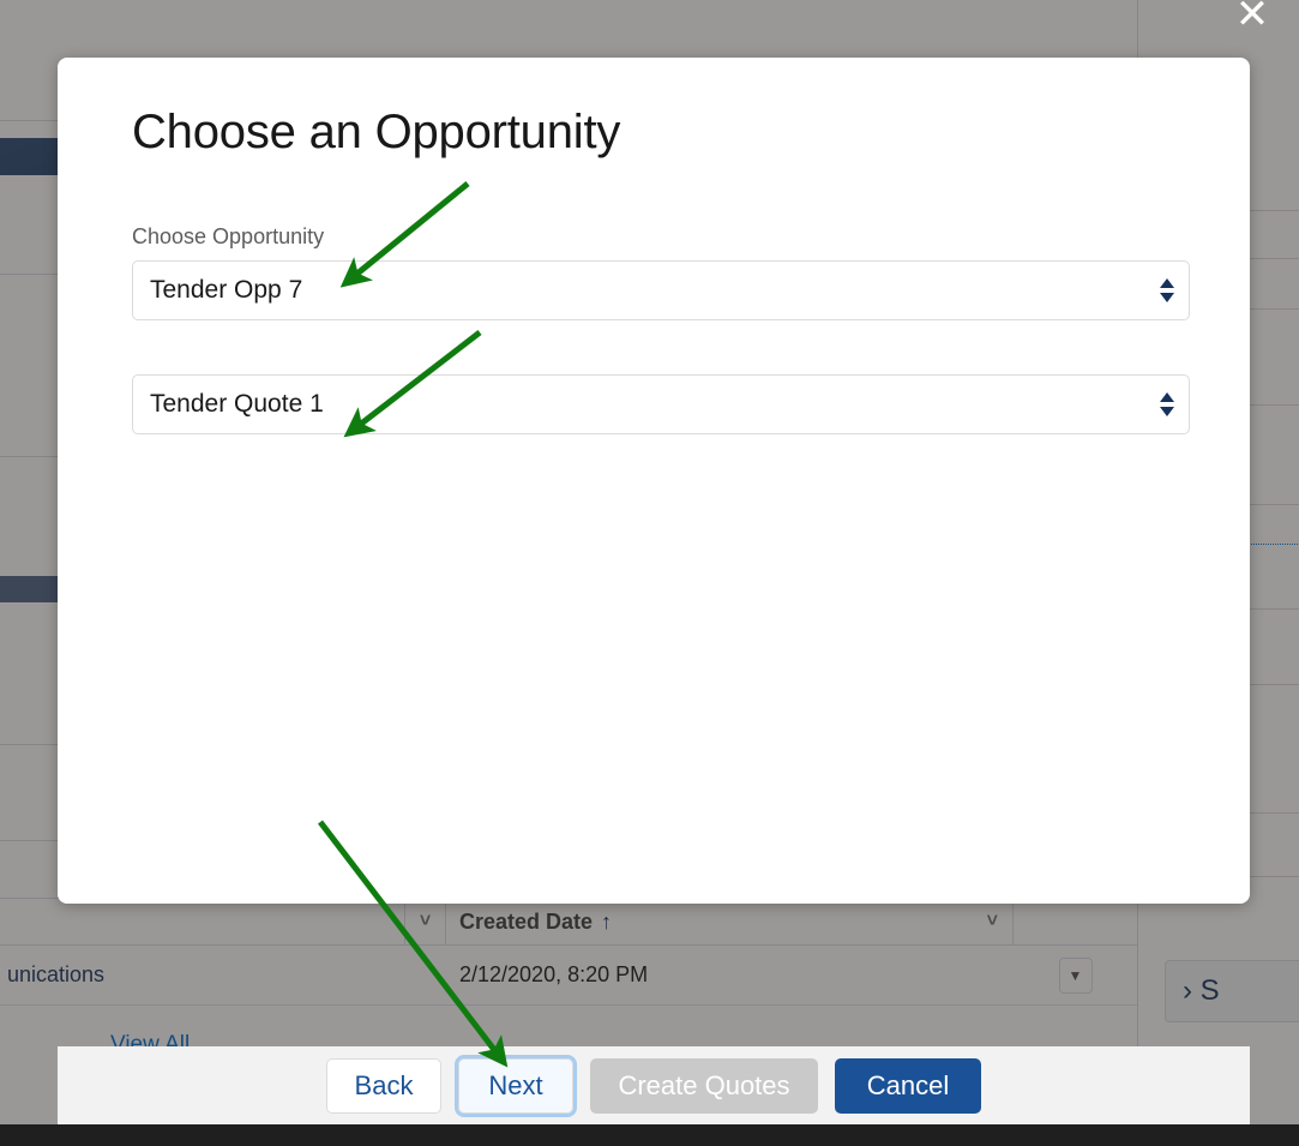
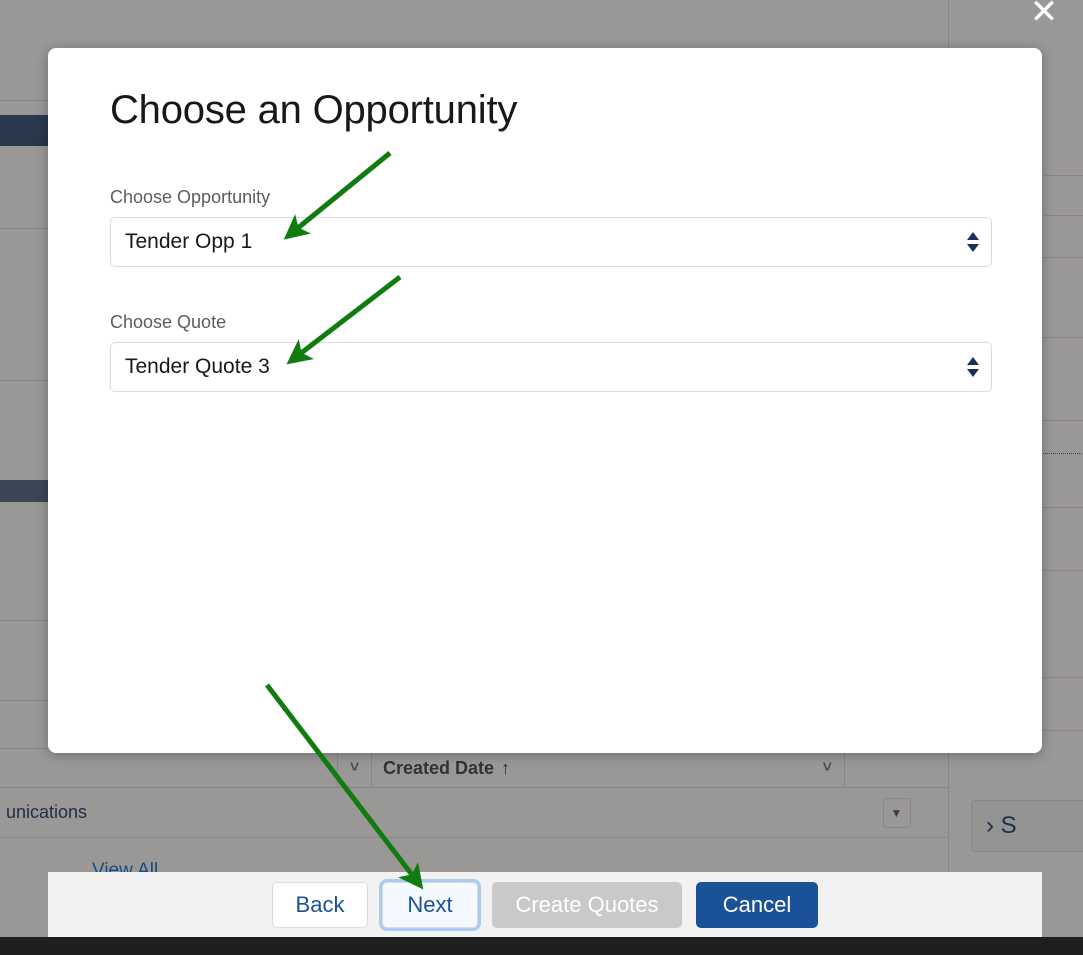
  ˅
  Created Date
  ↑
  ˅
  unications
- 2/12/2020, 8:20 PM
  ▼
  View All
  › S
  ✕
  Choose an Opportunity
  Choose Opportunity
- Tender Opp 7
+ Tender Opp 1
+ Choose Quote
- Tender Quote 1
+ Tender Quote 3
  Back
  Next
  Create Quotes
  Cancel
